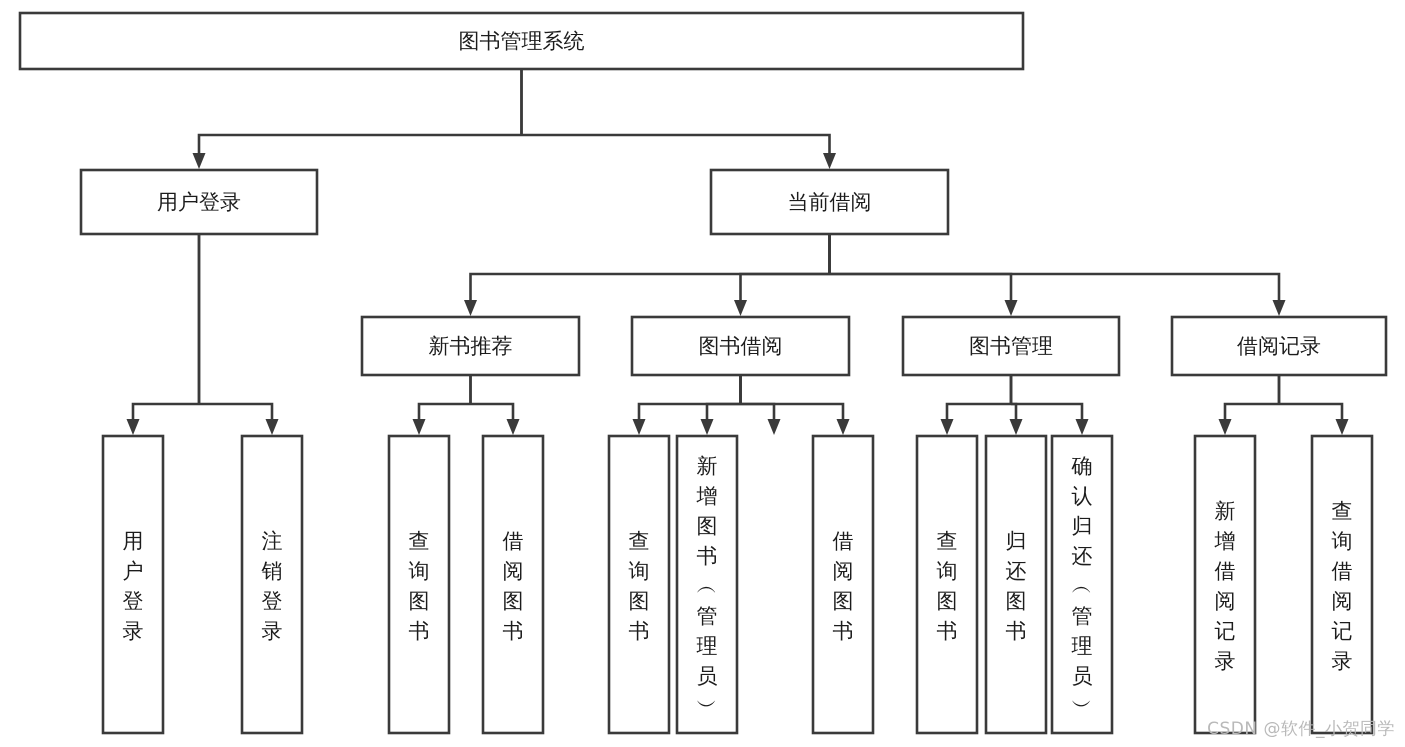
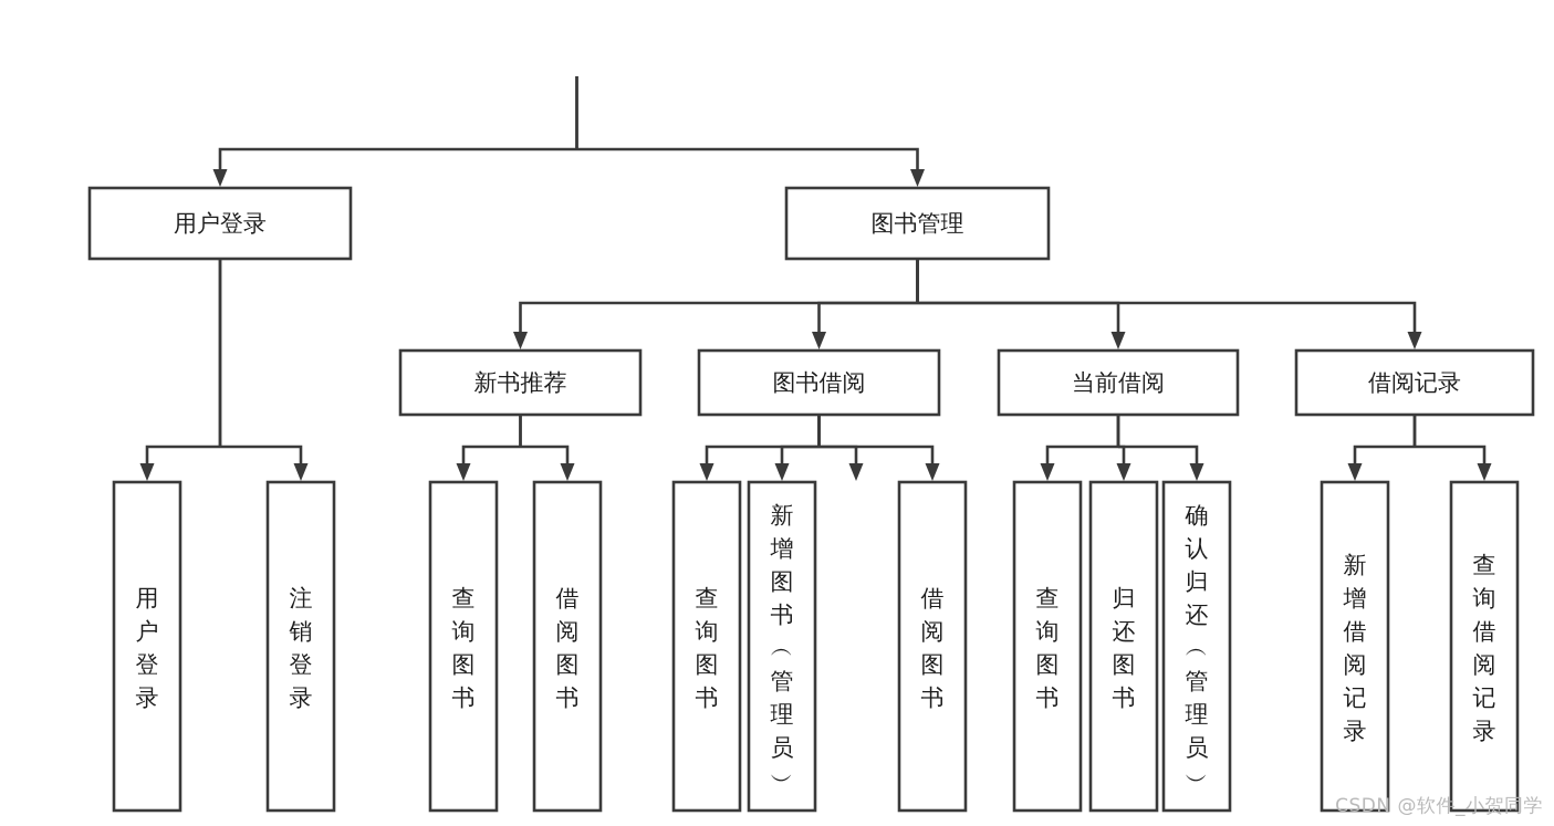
- 图书管理系统
  用户登录
- 当前借阅
+ 图书管理
  新书推荐
  图书借阅
- 图书管理
+ 当前借阅
  借阅记录
  用户登录
  注销登录
  查询图书
  借阅图书
  查询图书
  新增图书 ︵ 管理员 ︶
  借阅图书
  查询图书
  归还图书
  确认归还 ︵ 管理员 ︶
  新增借阅记录
  查询借阅记录
  CSDN @软件_小贺同学
